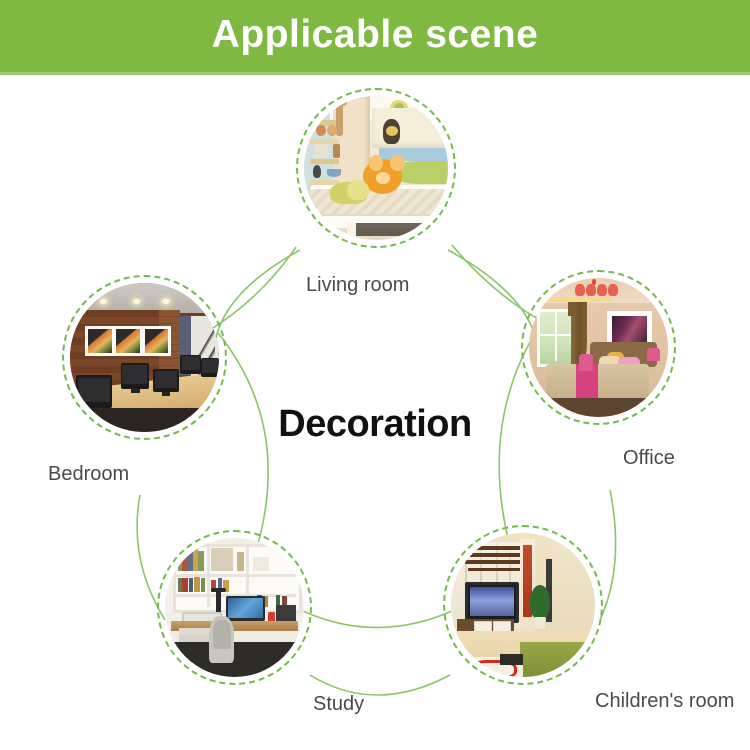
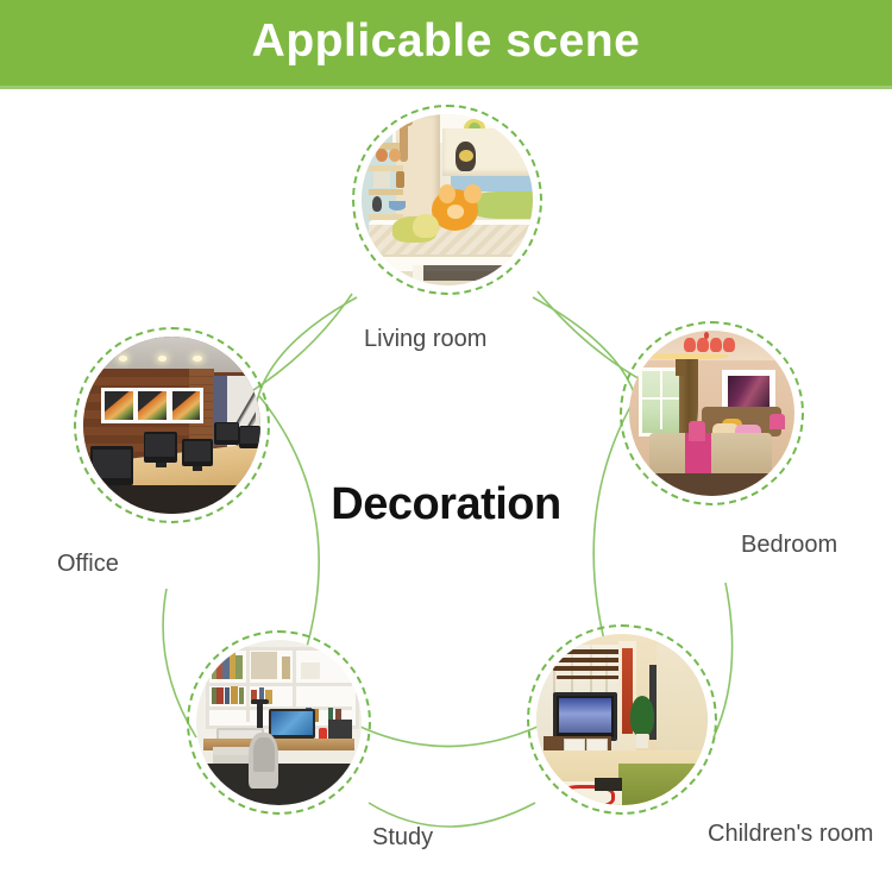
  Applicable scene
  Decoration
  Living room
- Office
+ Bedroom
  Children's room
  Study
- Bedroom
+ Office
